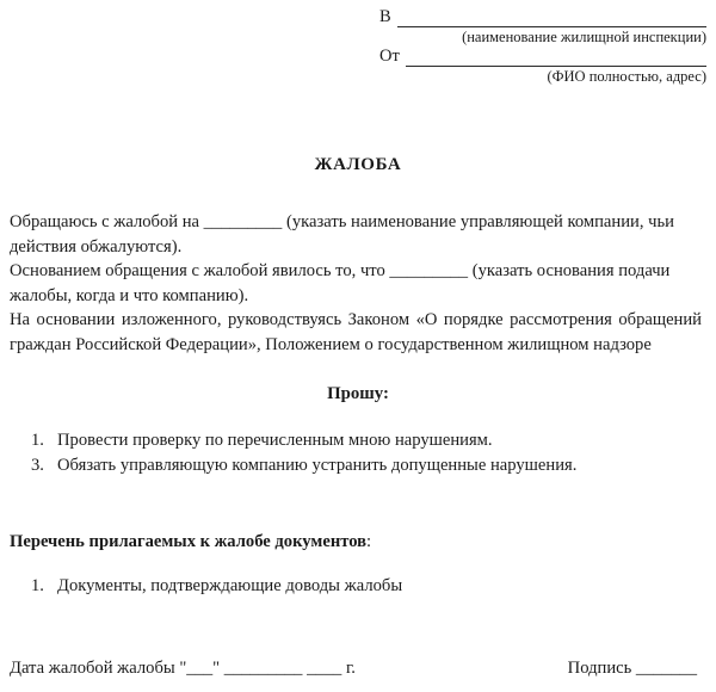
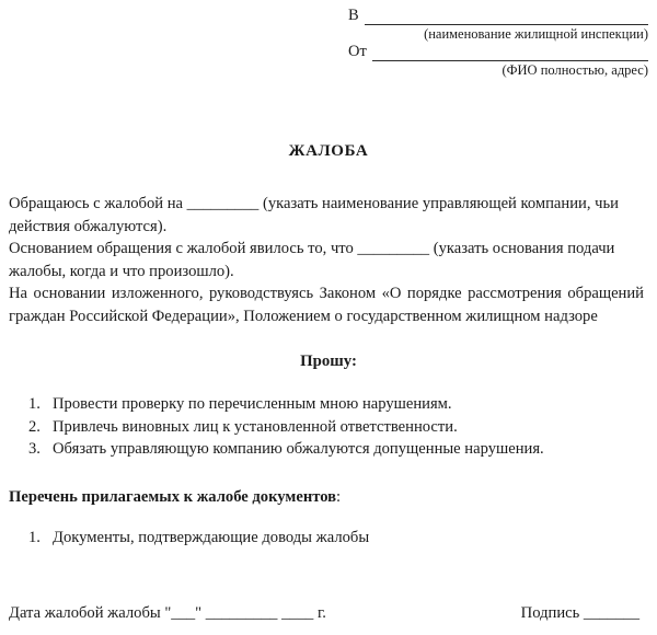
  В
  (наименование жилищной инспекции)
  От
  (ФИО полностью, адрес)
  ЖАЛОБА
  Обращаюсь с жалобой на _________ (указать наименование управляющей компании, чьи действия обжалуются).
- Основанием обращения с жалобой явилось то, что _________ (указать основания подачи жалобы, когда и что компанию).
+ Основанием обращения с жалобой явилось то, что _________ (указать основания подачи жалобы, когда и что произошло).
  На основании изложенного, руководствуясь Законом «О порядке рассмотрения обращений граждан Российской Федерации», Положением о государственном жилищном надзоре
  Прошу:
  1.
  Провести проверку по перечисленным мною нарушениям.
+ 2.
+ Привлечь виновных лиц к установленной ответственности.
  3.
- Обязать управляющую компанию устранить допущенные нарушения.
+ Обязать управляющую компанию обжалуются допущенные нарушения.
  Перечень прилагаемых к жалобе документов:
  1.
  Документы, подтверждающие доводы жалобы
  Дата жалобой жалобы "___" _________ ____ г.
  Подпись _______
